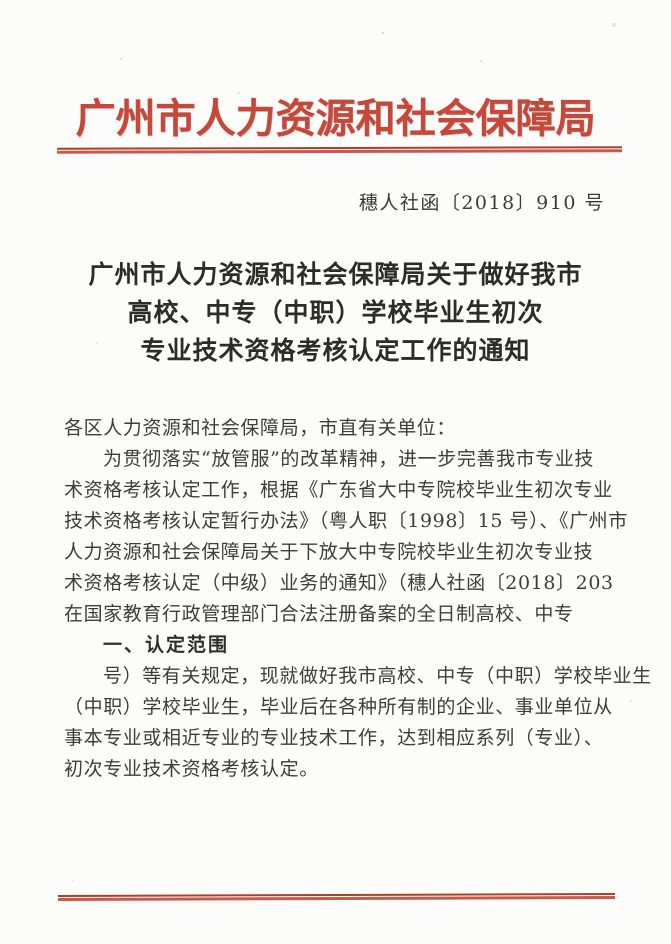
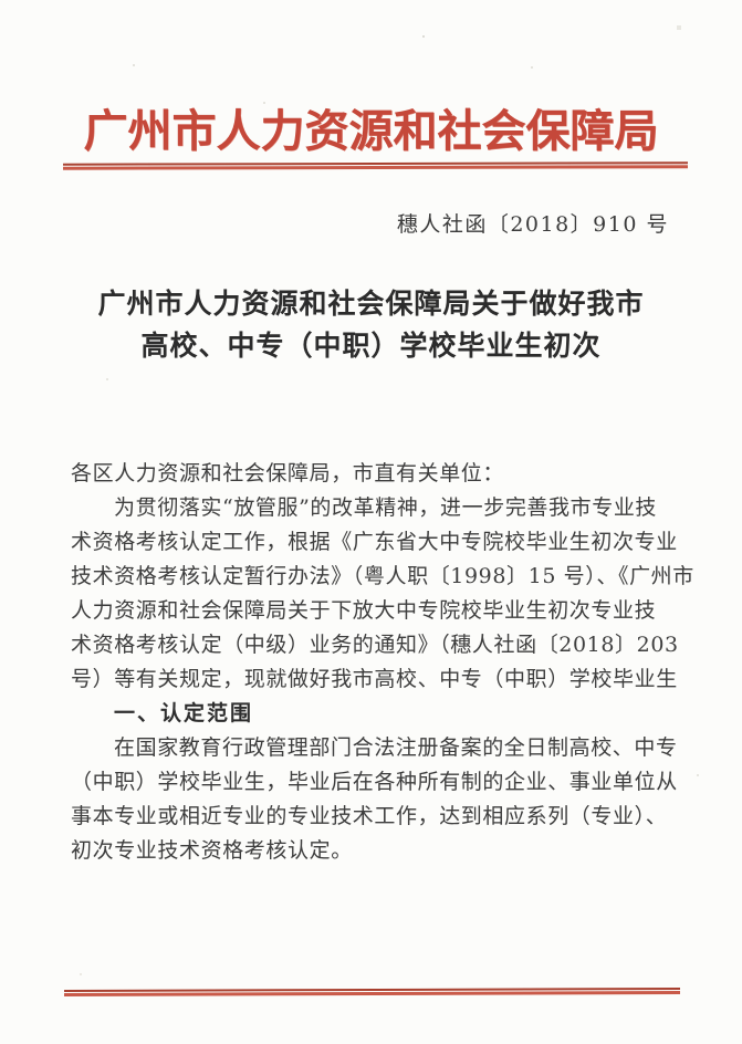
  广州市人力资源和社会保障局
  穗人社函〔2018〕910 号
  广州市人力资源和社会保障局关于做好我市
  高校、中专（中职）学校毕业生初次
- 专业技术资格考核认定工作的通知
  各区人力资源和社会保障局，市直有关单位：
  为贯彻落实“放管服”的改革精神，进一步完善我市专业技
  术资格考核认定工作，根据《广东省大中专院校毕业生初次专业
  技术资格考核认定暂行办法》（粤人职〔1998〕15 号）、《广州市
  人力资源和社会保障局关于下放大中专院校毕业生初次专业技
  术资格考核认定（中级）业务的通知》（穗人社函〔2018〕203
- 在国家教育行政管理部门合法注册备案的全日制高校、中专
+ 号）等有关规定，现就做好我市高校、中专（中职）学校毕业生
  一、认定范围
- 号）等有关规定，现就做好我市高校、中专（中职）学校毕业生
+ 在国家教育行政管理部门合法注册备案的全日制高校、中专
  （中职）学校毕业生，毕业后在各种所有制的企业、事业单位从
  事本专业或相近专业的专业技术工作，达到相应系列（专业）、
  初次专业技术资格考核认定。
